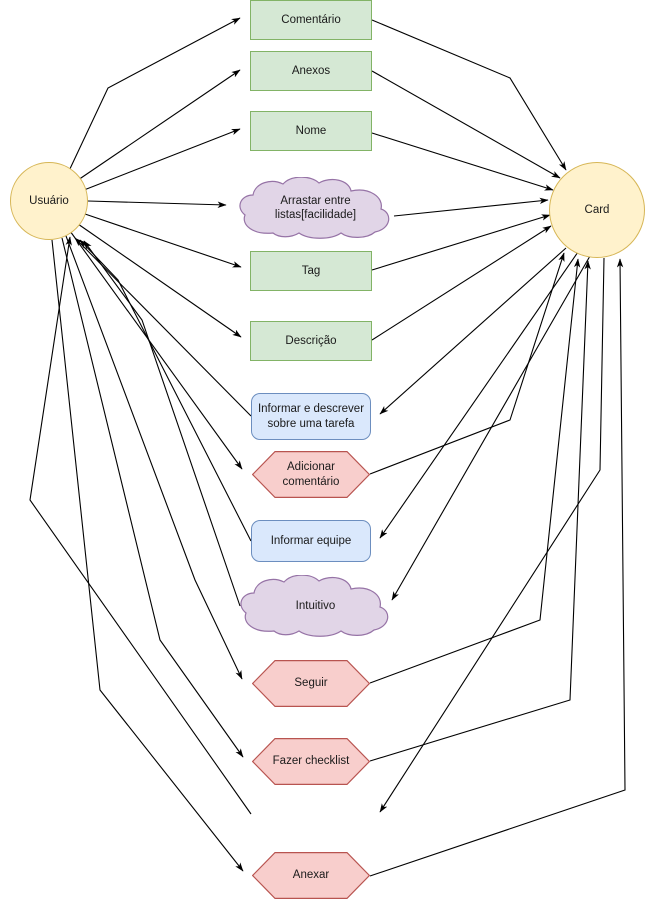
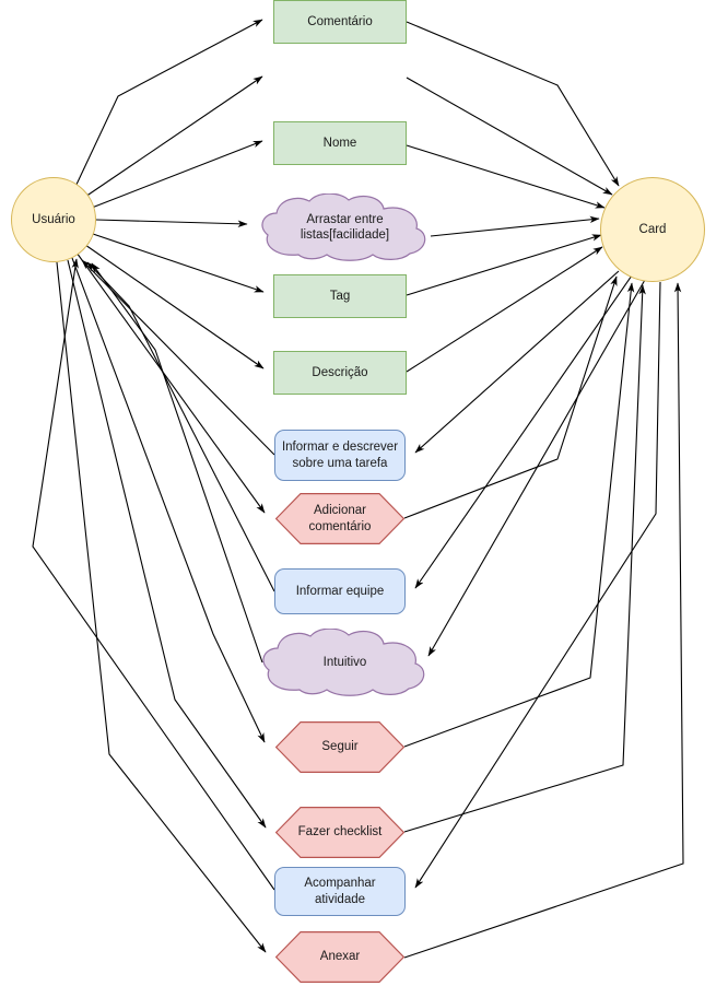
  Usuário
  Card
  Comentário
- Anexos
  Nome
  Arrastar entre
  listas[facilidade]
  Tag
  Descrição
  Informar e descrever
  sobre uma tarefa
  Adicionar
  comentário
  Informar equipe
  Intuitivo
  Seguir
  Fazer checklist
+ Acompanhar
+ atividade
  Anexar
